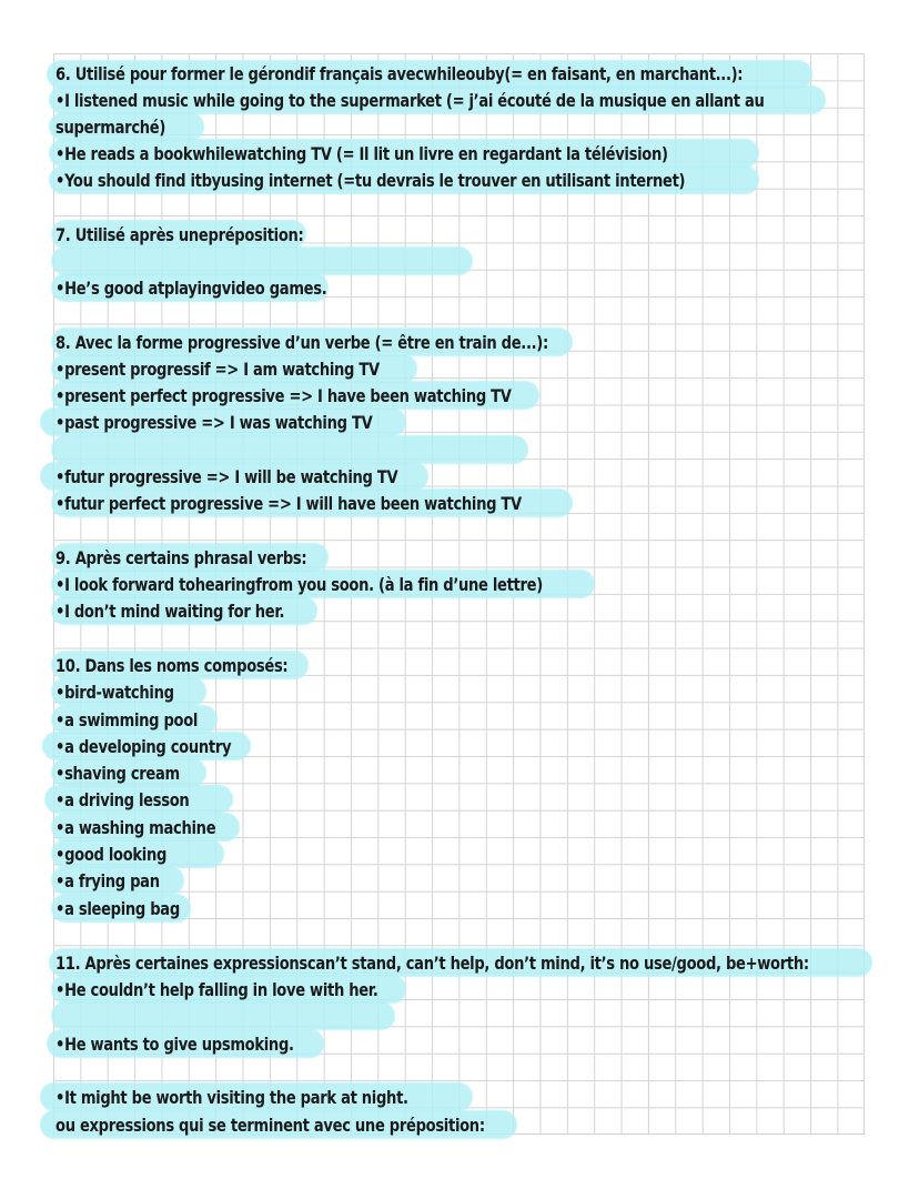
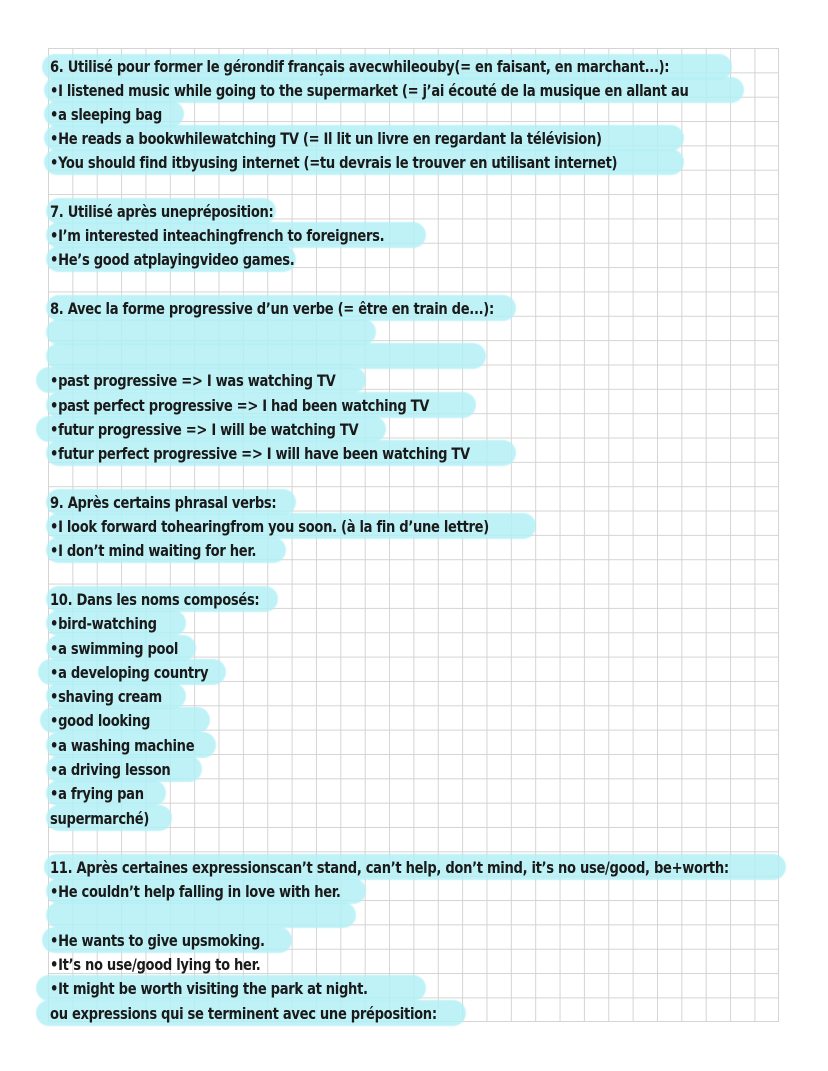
  6. Utilisé pour former le gérondif français avecwhileouby(= en faisant, en marchant...):
  •I listened music while going to the supermarket (= j’ai écouté de la musique en allant au
- supermarché)
+ •a sleeping bag
  •He reads a bookwhilewatching TV (= Il lit un livre en regardant la télévision)
  •You should find itbyusing internet (=tu devrais le trouver en utilisant internet)
  7. Utilisé après unepréposition:
+ •I’m interested inteachingfrench to foreigners.
  •He’s good atplayingvideo games.
  8. Avec la forme progressive d’un verbe (= être en train de...):
- •present progressif => I am watching TV
- •present perfect progressive => I have been watching TV
  •past progressive => I was watching TV
+ •past perfect progressive => I had been watching TV
  •futur progressive => I will be watching TV
  •futur perfect progressive => I will have been watching TV
  9. Après certains phrasal verbs:
  •I look forward tohearingfrom you soon. (à la fin d’une lettre)
  •I don’t mind waiting for her.
  10. Dans les noms composés:
  •bird-watching
  •a swimming pool
  •a developing country
  •shaving cream
- •a driving lesson
+ •good looking
  •a washing machine
- •good looking
+ •a driving lesson
  •a frying pan
- •a sleeping bag
+ supermarché)
  11. Après certaines expressionscan’t stand, can’t help, don’t mind, it’s no use/good, be+worth:
  •He couldn’t help falling in love with her.
  •He wants to give upsmoking.
+ •It’s no use/good lying to her.
  •It might be worth visiting the park at night.
  ou expressions qui se terminent avec une préposition:
